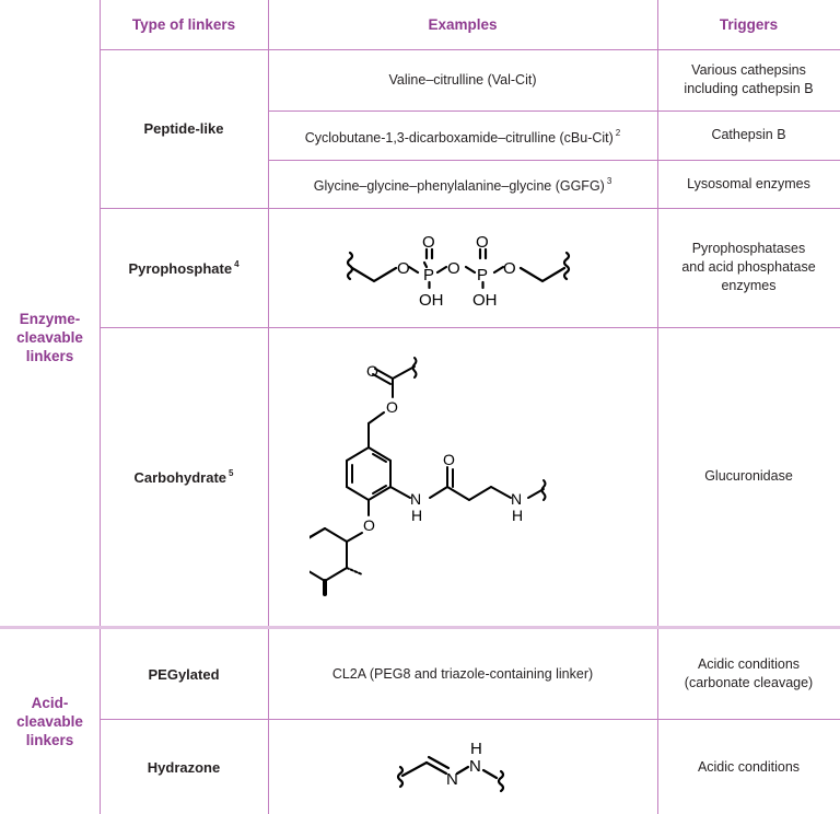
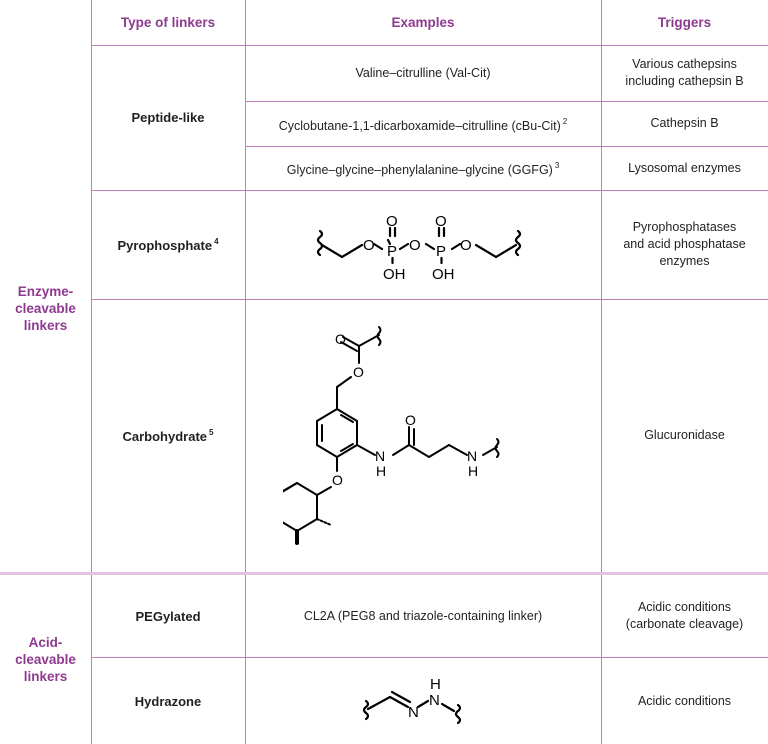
  Type of linkers
  Examples
  Triggers
  Enzyme-
  cleavable
  linkers
  Acid-
  cleavable
  linkers
  Peptide-like
  Valine–citrulline (Val-Cit)
  Various cathepsins
  including cathepsin B
- Cyclobutane-1,3-dicarboxamide–citrulline (cBu-Cit) 2
+ Cyclobutane-1,1-dicarboxamide–citrulline (cBu-Cit) 2
  Cathepsin B
  Glycine–glycine–phenylalanine–glycine (GGFG) 3
  Lysosomal enzymes
  Pyrophosphate 4
  O
  O
  P
  O
  O
  P
  O
  OH
  OH
  Pyrophosphatases
  and acid phosphatase
  enzymes
  Carbohydrate 5
  O
  O
  N
  H
  O
  N
  H
  O
  Glucuronidase
  PEGylated
  CL2A (PEG8 and triazole-containing linker)
  Acidic conditions
  (carbonate cleavage)
  Hydrazone
  N
  N
  H
  Acidic conditions
